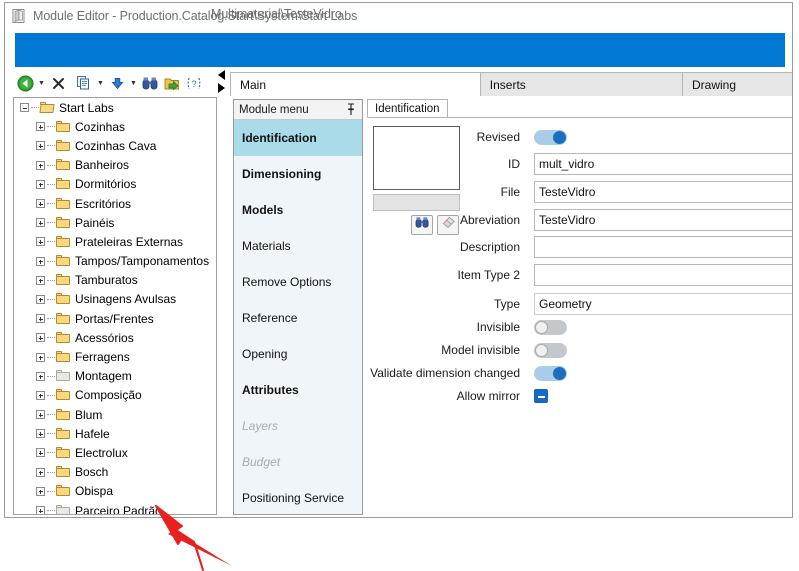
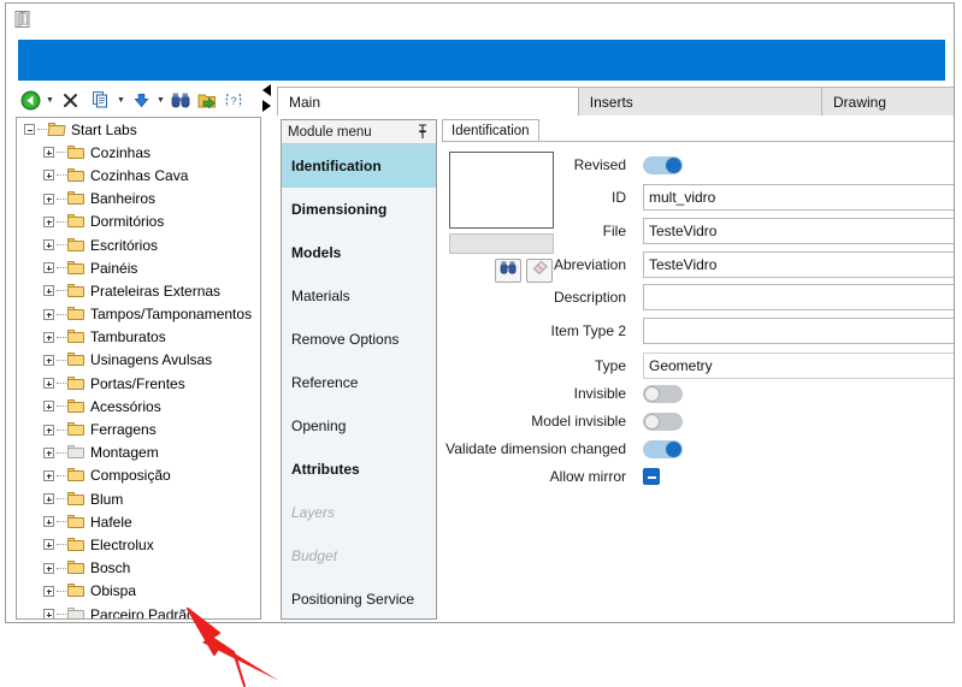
- Module Editor - Production.Catalog.Start\System\Start Labs
- Multimaterial\TesteVidro
  ?
  Main
  Inserts
  Drawing
  Start Labs
  Cozinhas
  Cozinhas Cava
  Banheiros
  Dormitórios
  Escritórios
  Painéis
  Prateleiras Externas
  Tampos/Tamponamentos
  Tamburatos
  Usinagens Avulsas
  Portas/Frentes
  Acessórios
  Ferragens
  Montagem
  Composição
  Blum
  Hafele
  Electrolux
  Bosch
  Obispa
  Parceiro Padrã
  Module menu
  Identification
  Dimensioning
  Models
  Materials
  Remove Options
  Reference
  Opening
  Attributes
  Layers
  Budget
  Positioning Service
  Identification
  Revised
  ID
  mult_vidro
  File
  TesteVidro
  Abreviation
  TesteVidro
  Description
  Item Type 2
  Type
  Geometry
  Invisible
  Model invisible
  Validate dimension changed
  Allow mirror
